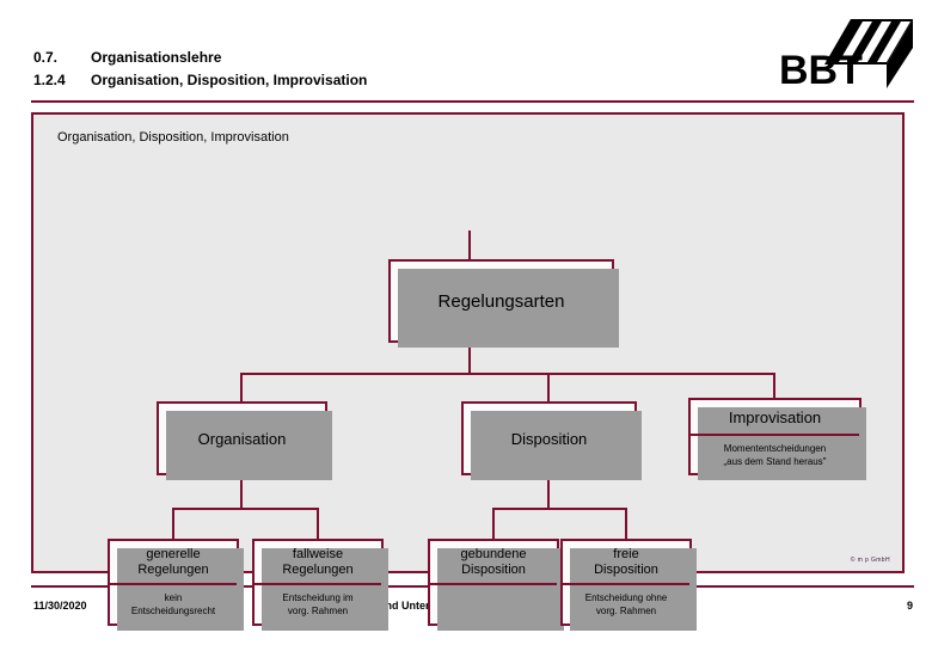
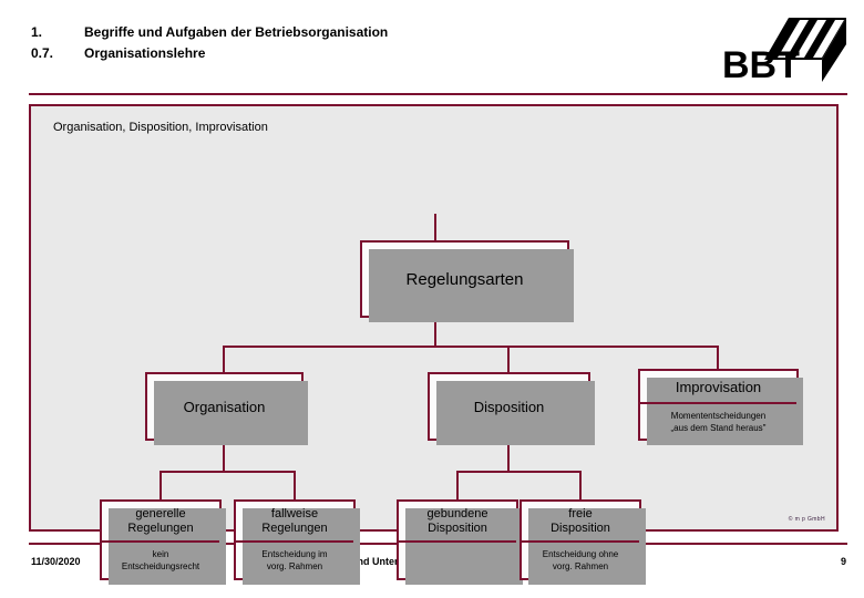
+ 1. Begriffe und Aufgaben der Betriebsorganisation
  0.7. Organisationslehre
- 1.2.4 Organisation, Disposition, Improvisation
  BBT
  Organisation, Disposition, Improvisation
  Regelungsarten
  Organisation
  Disposition
  Improvisation
  Momententscheidungen
  „aus dem Stand heraus"
  generelle
  Regelungen
  kein
  Entscheidungsrecht
  fallweise
  Regelungen
  Entscheidung im
  vorg. Rahmen
  gebundene
  Disposition
  freie
  Disposition
  Entscheidung ohne
  vorg. Rahmen
  11/30/2020
  9
